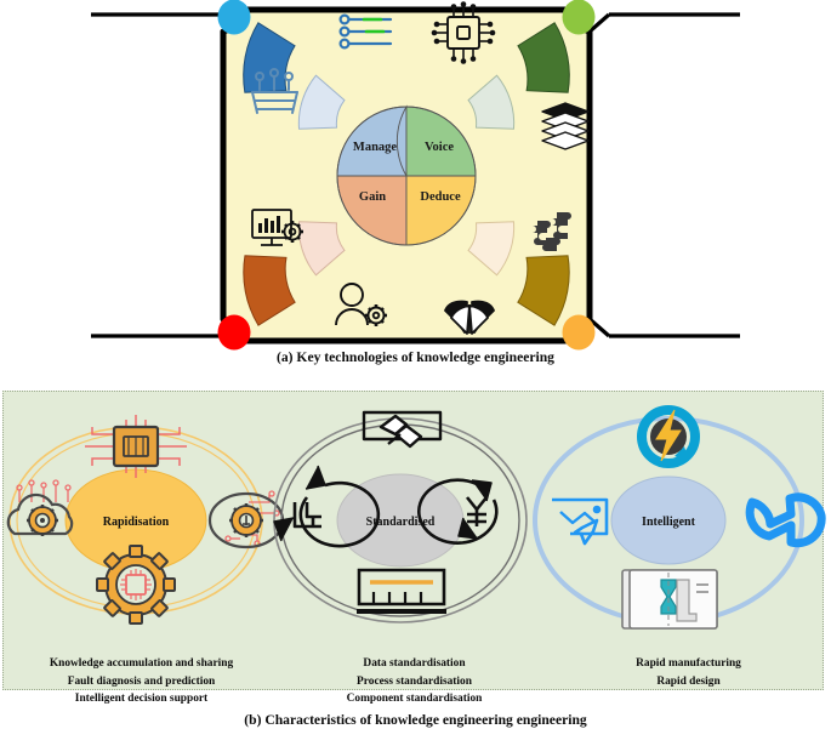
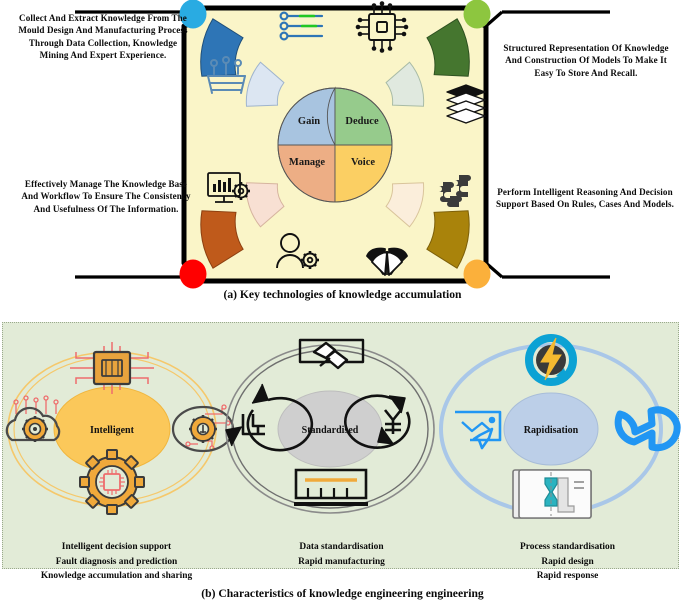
- Manage
+ Gain
- Voice
+ Deduce
- Gain
+ Manage
- Deduce
+ Voice
+ Collect And Extract Knowledge From The Mould Design And Manufacturing Process Through Data Collection, Knowledge Mining And Expert Experience.
+ Structured Representation Of Knowledge And Construction Of Models To Make It Easy To Store And Recall.
+ Effectively Manage The Knowledge Base And Workflow To Ensure The Consistency And Usefulness Of The Information.
+ Perform Intelligent Reasoning And Decision Support Based On Rules, Cases And Models.
- (a) Key technologies of knowledge engineering
+ (a) Key technologies of knowledge accumulation
- Rapidisation
+ Intelligent
  Standardied
- Intelligent
+ Rapidisation
- Knowledge accumulation and sharing
+ Intelligent decision support
  Fault diagnosis and prediction
- Intelligent decision support
+ Knowledge accumulation and sharing
  Data standardisation
- Process standardisation
+ Rapid manufacturing
- Component standardisation
- Rapid manufacturing
+ Process standardisation
  Rapid design
+ Rapid response
  (b) Characteristics of knowledge engineering engineering
